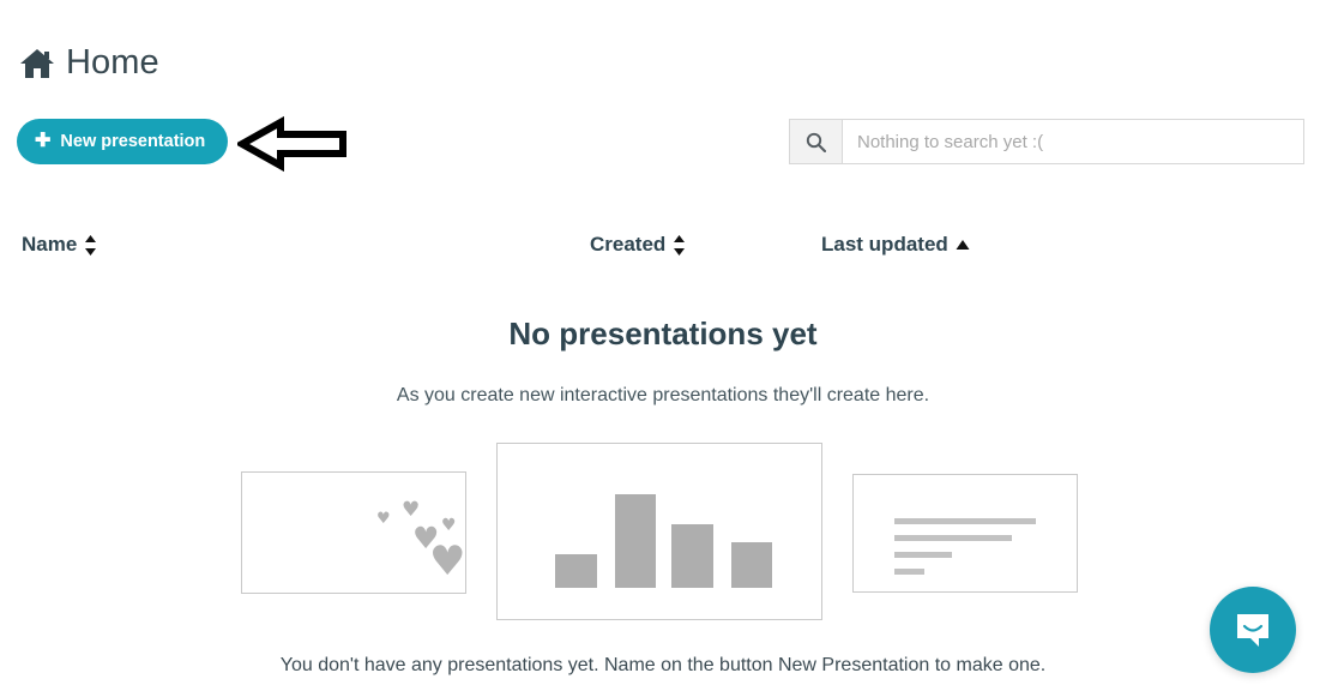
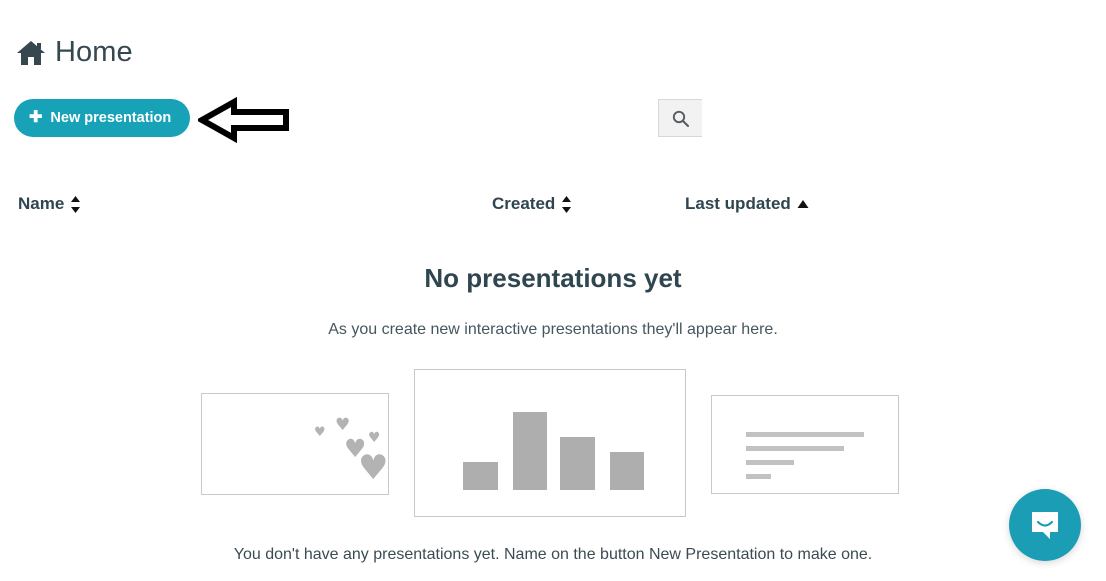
  Home
  ✚
  New presentation
- Nothing to search yet :(
  Name
  Created
  Last updated
  No presentations yet
- As you create new interactive presentations they'll create here.
+ As you create new interactive presentations they'll appear here.
  ♥
  ♥
  ♥
  ♥
  ♥
  You don't have any presentations yet. Name on the button New Presentation to make one.
